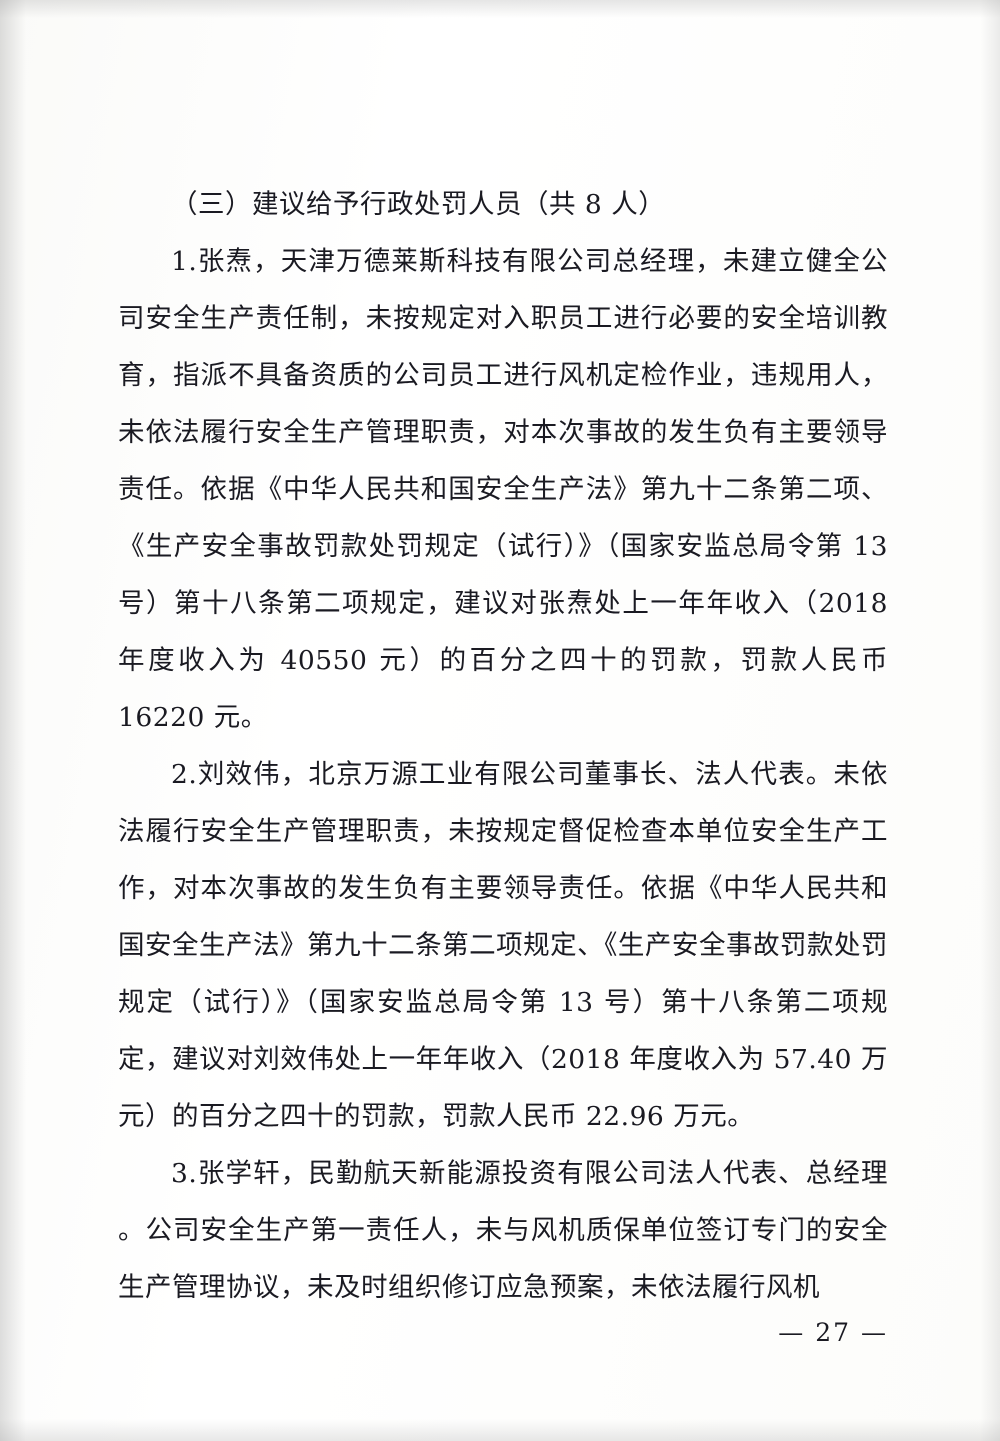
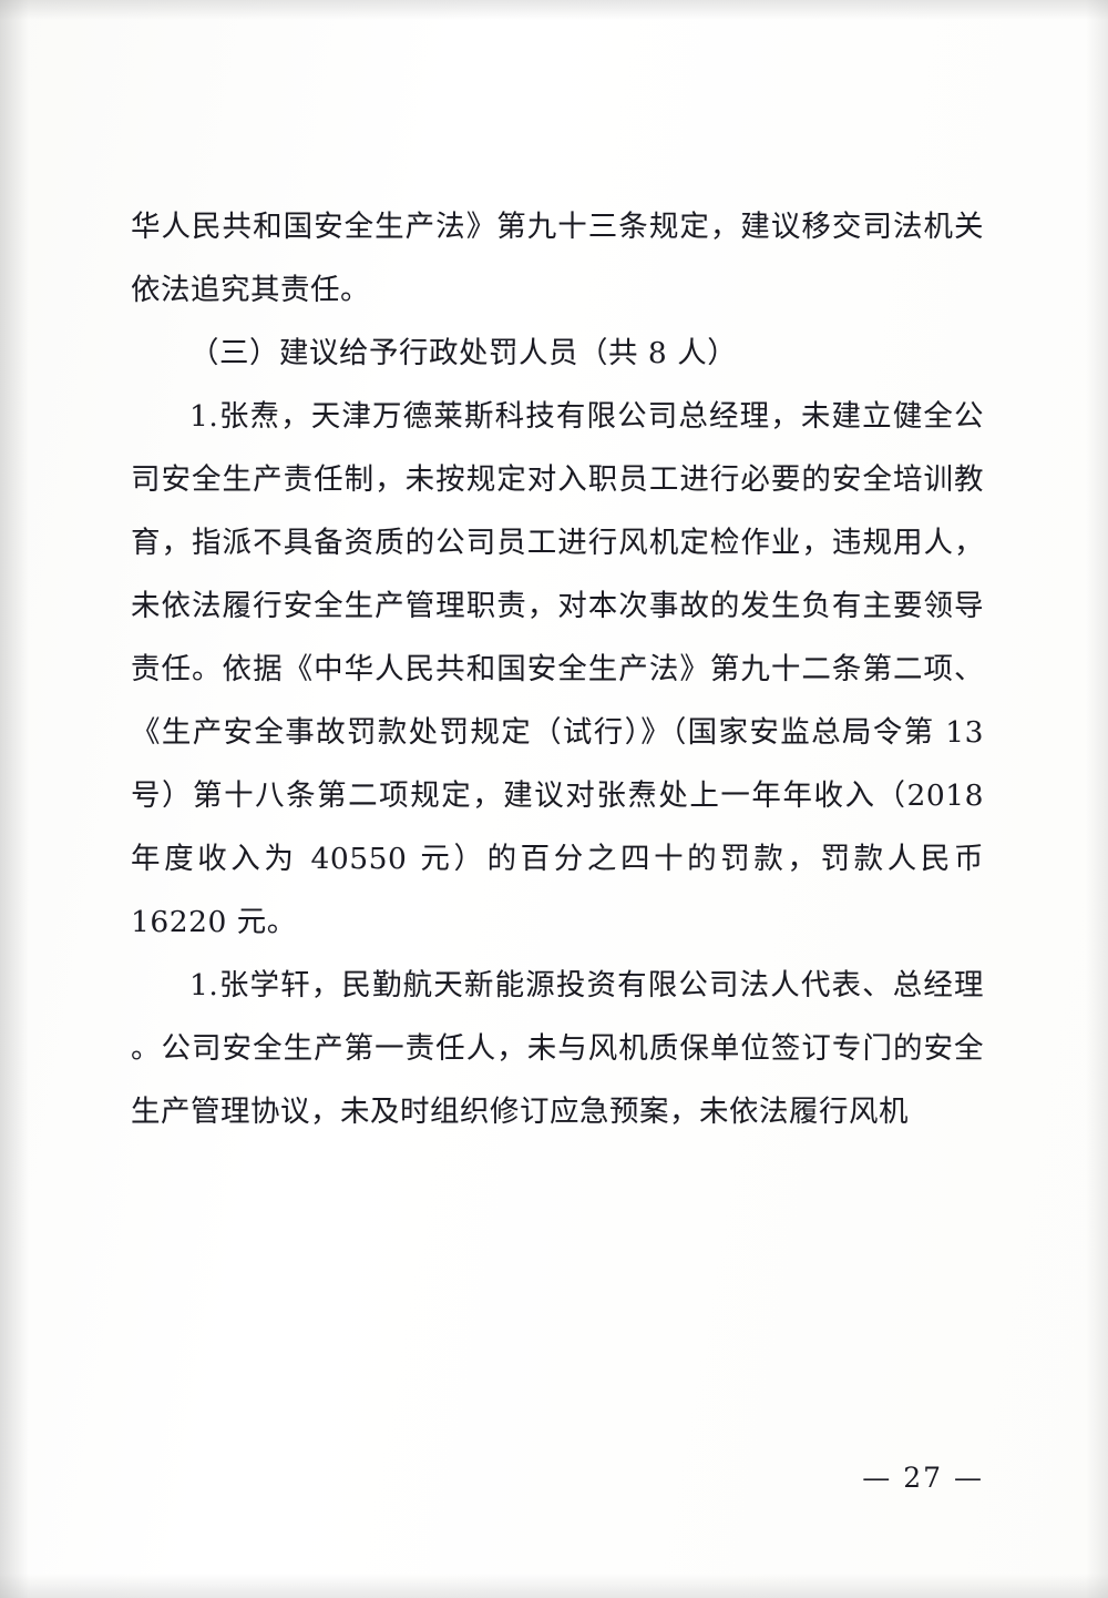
+ 华人民共和国安全生产法》第九十三条规定，建议移交司法机关依法追究其责任。
  （三）建议给予行政处罚人员（共 8 人）
  1.张焘，天津万德莱斯科技有限公司总经理，未建立健全公司安全生产责任制，未按规定对入职员工进行必要的安全培训教育，指派不具备资质的公司员工进行风机定检作业，违规用人，未依法履行安全生产管理职责，对本次事故的发生负有主要领导责任。依据《中华人民共和国安全生产法》第九十二条第二项、《生产安全事故罚款处罚规定（试行）》（国家安监总局令第 13 号）第十八条第二项规定，建议对张焘处上一年年收入（2018 年度收入为 40550 元）的百分之四十的罚款，罚款人民币 16220 元。
- 2.刘效伟，北京万源工业有限公司董事长、法人代表。未依法履行安全生产管理职责，未按规定督促检查本单位安全生产工作，对本次事故的发生负有主要领导责任。依据《中华人民共和国安全生产法》第九十二条第二项规定、《生产安全事故罚款处罚规定（试行）》（国家安监总局令第 13 号）第十八条第二项规定，建议对刘效伟处上一年年收入（2018 年度收入为 57.40 万元）的百分之四十的罚款，罚款人民币 22.96 万元。
- 3.张学轩，民勤航天新能源投资有限公司法人代表、总经理 。公司安全生产第一责任人，未与风机质保单位签订专门的安全生产管理协议，未及时组织修订应急预案，未依法履行风机
+ 1.张学轩，民勤航天新能源投资有限公司法人代表、总经理 。公司安全生产第一责任人，未与风机质保单位签订专门的安全生产管理协议，未及时组织修订应急预案，未依法履行风机
  — 27 —
